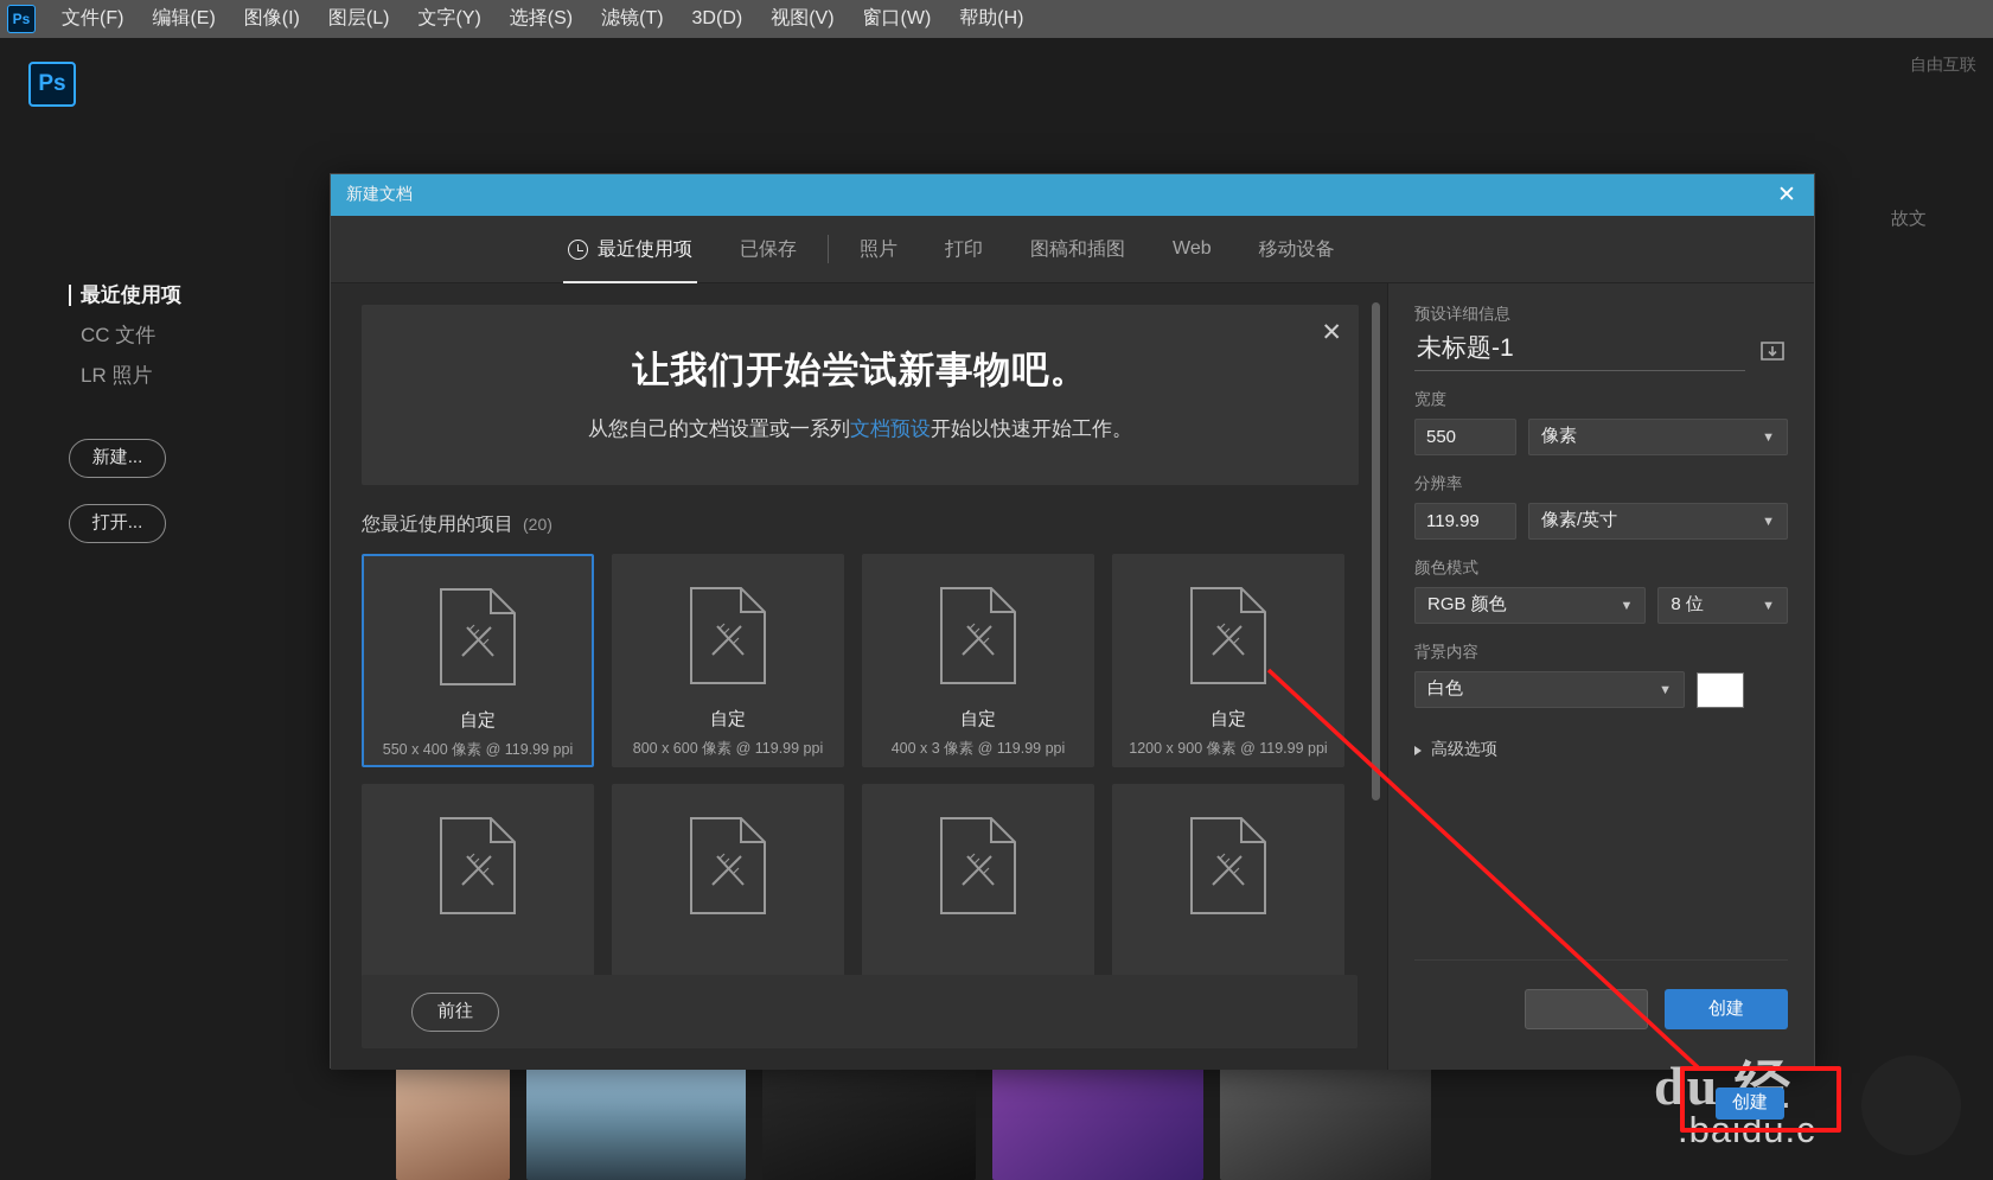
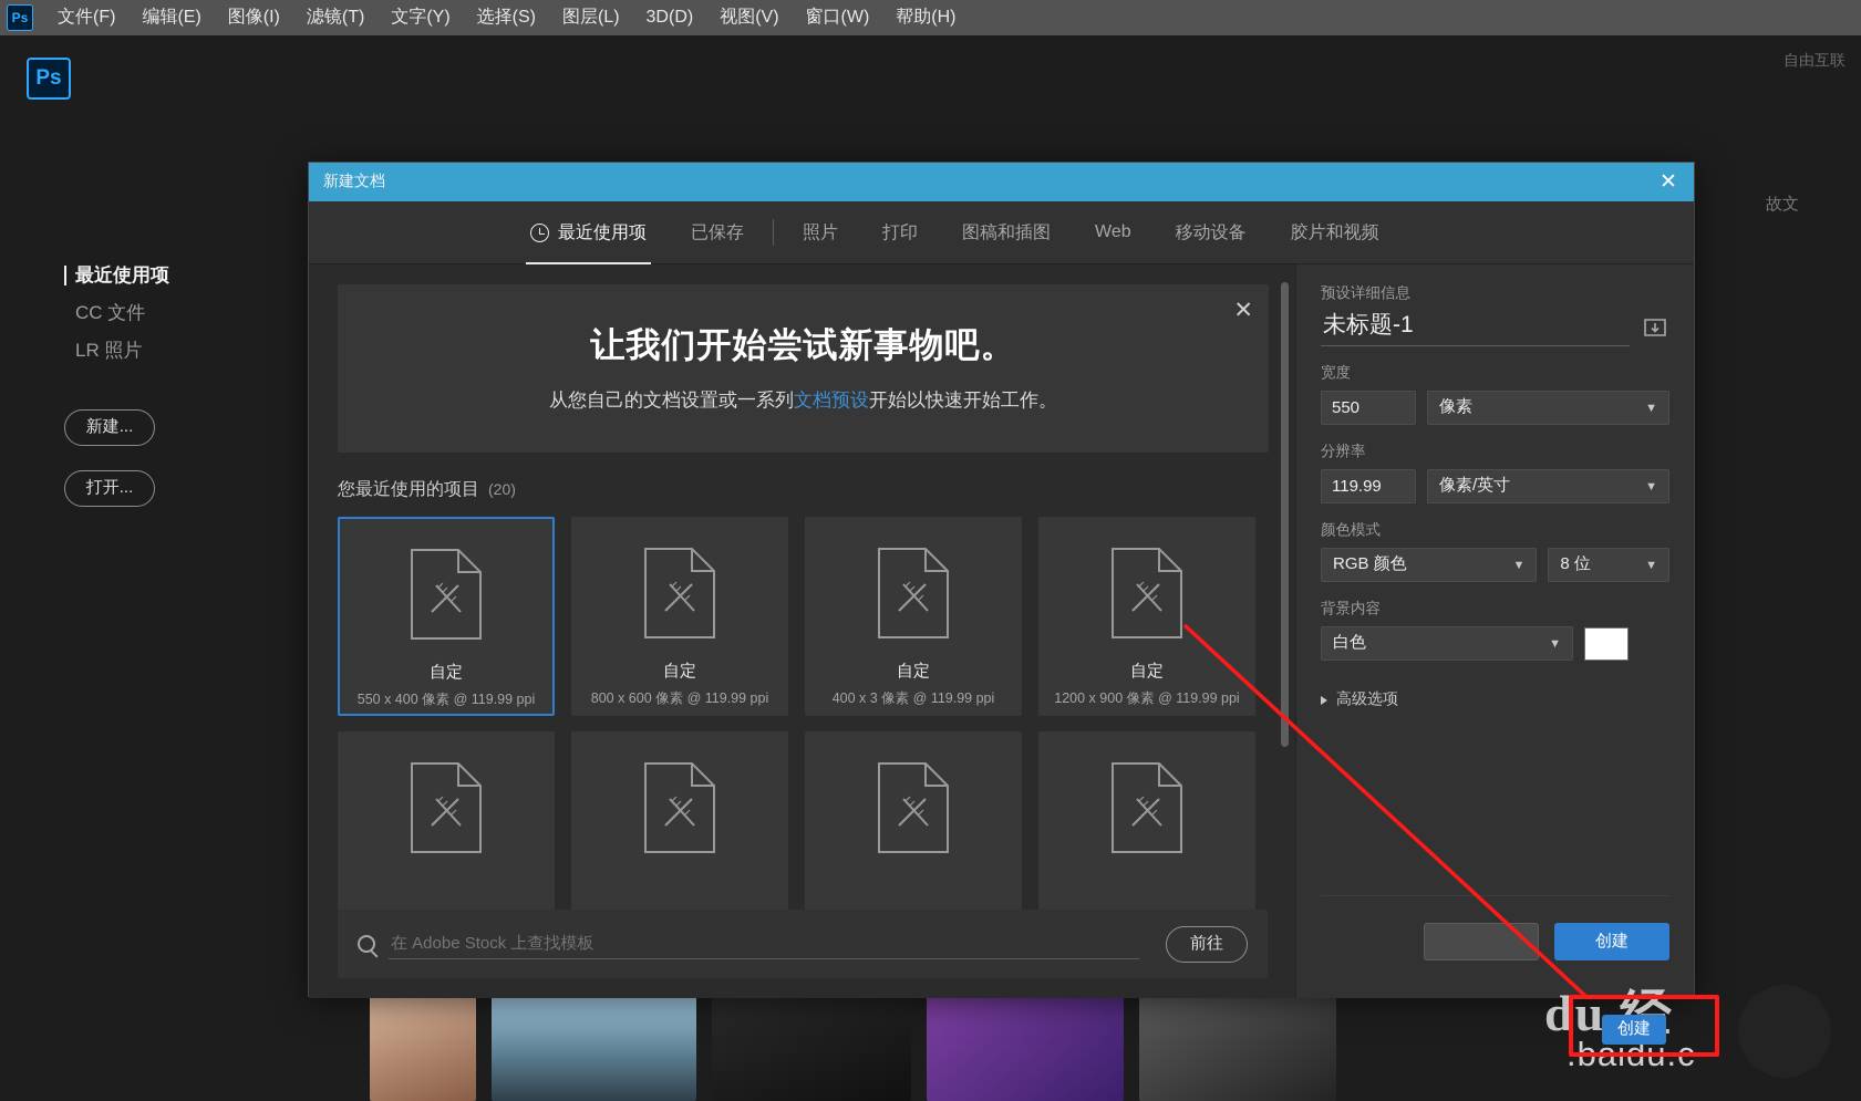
  Ps
  文件(F)
  编辑(E)
  图像(I)
- 图层(L)
+ 滤镜(T)
  文字(Y)
  选择(S)
- 滤镜(T)
+ 图层(L)
  3D(D)
  视图(V)
  窗口(W)
  帮助(H)
  Ps
  最近使用项
  CC 文件
  LR 照片
  新建...
  打开...
  自由互联
  故文
  新建文档
  ✕
  最近使用项
  已保存
  照片
  打印
  图稿和插图
  Web
  移动设备
+ 胶片和视频
  ✕
  让我们开始尝试新事物吧。
  从您自己的文档设置或一系列文档预设开始以快速开始工作。
  您最近使用的项目 (20)
  自定
  550 x 400 像素 @ 119.99 ppi
  自定
  800 x 600 像素 @ 119.99 ppi
  自定
  400 x 3 像素 @ 119.99 ppi
  自定
  1200 x 900 像素 @ 119.99 ppi
+ 在 Adobe Stock 上查找模板
  前往
  预设详细信息
  未标题-1
  宽度
  550
  像素
  ▼
  分辨率
  119.99
  像素/英寸
  ▼
  颜色模式
  RGB 颜色
  ▼
  8 位
  ▼
  背景内容
  白色
  ▼
  高级选项
  创建
  du 经
  .baidu.c
  创建
